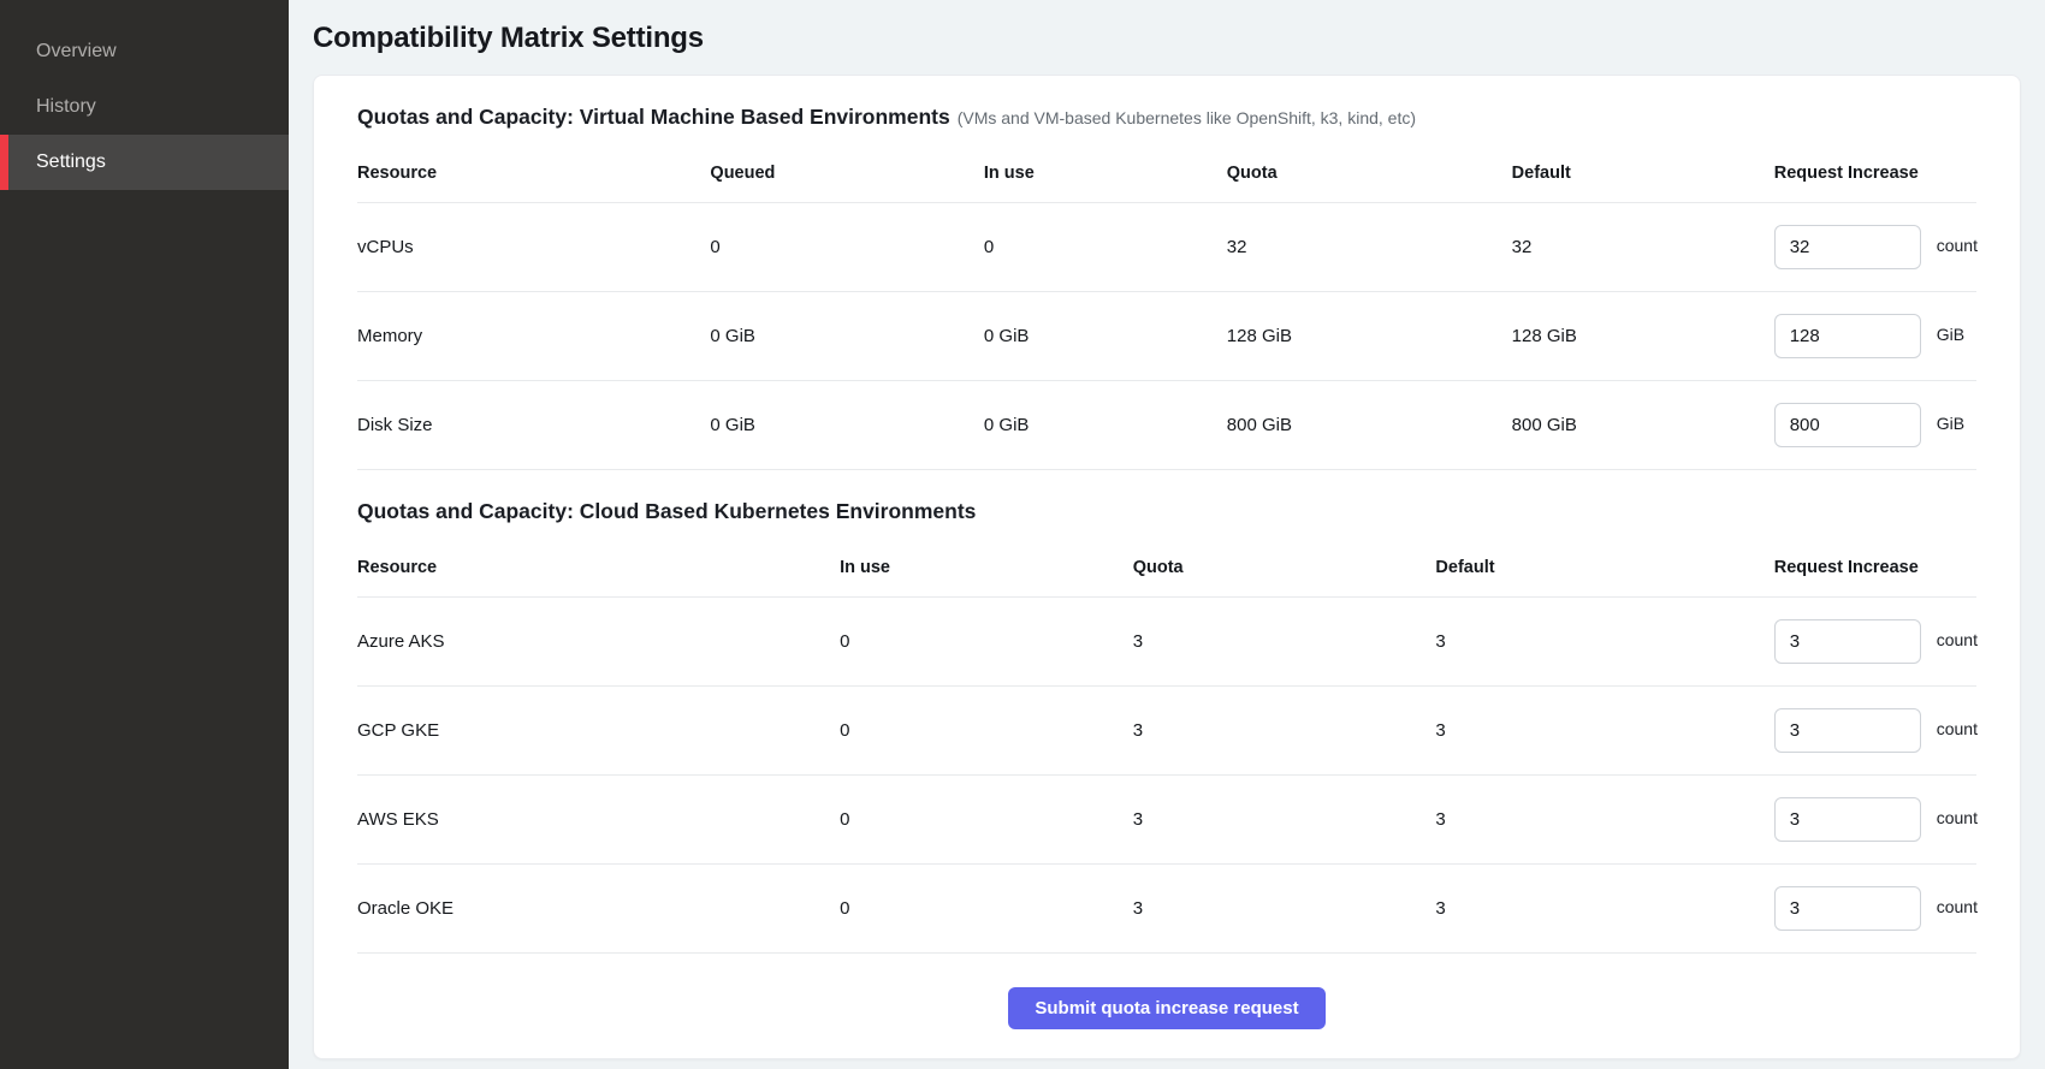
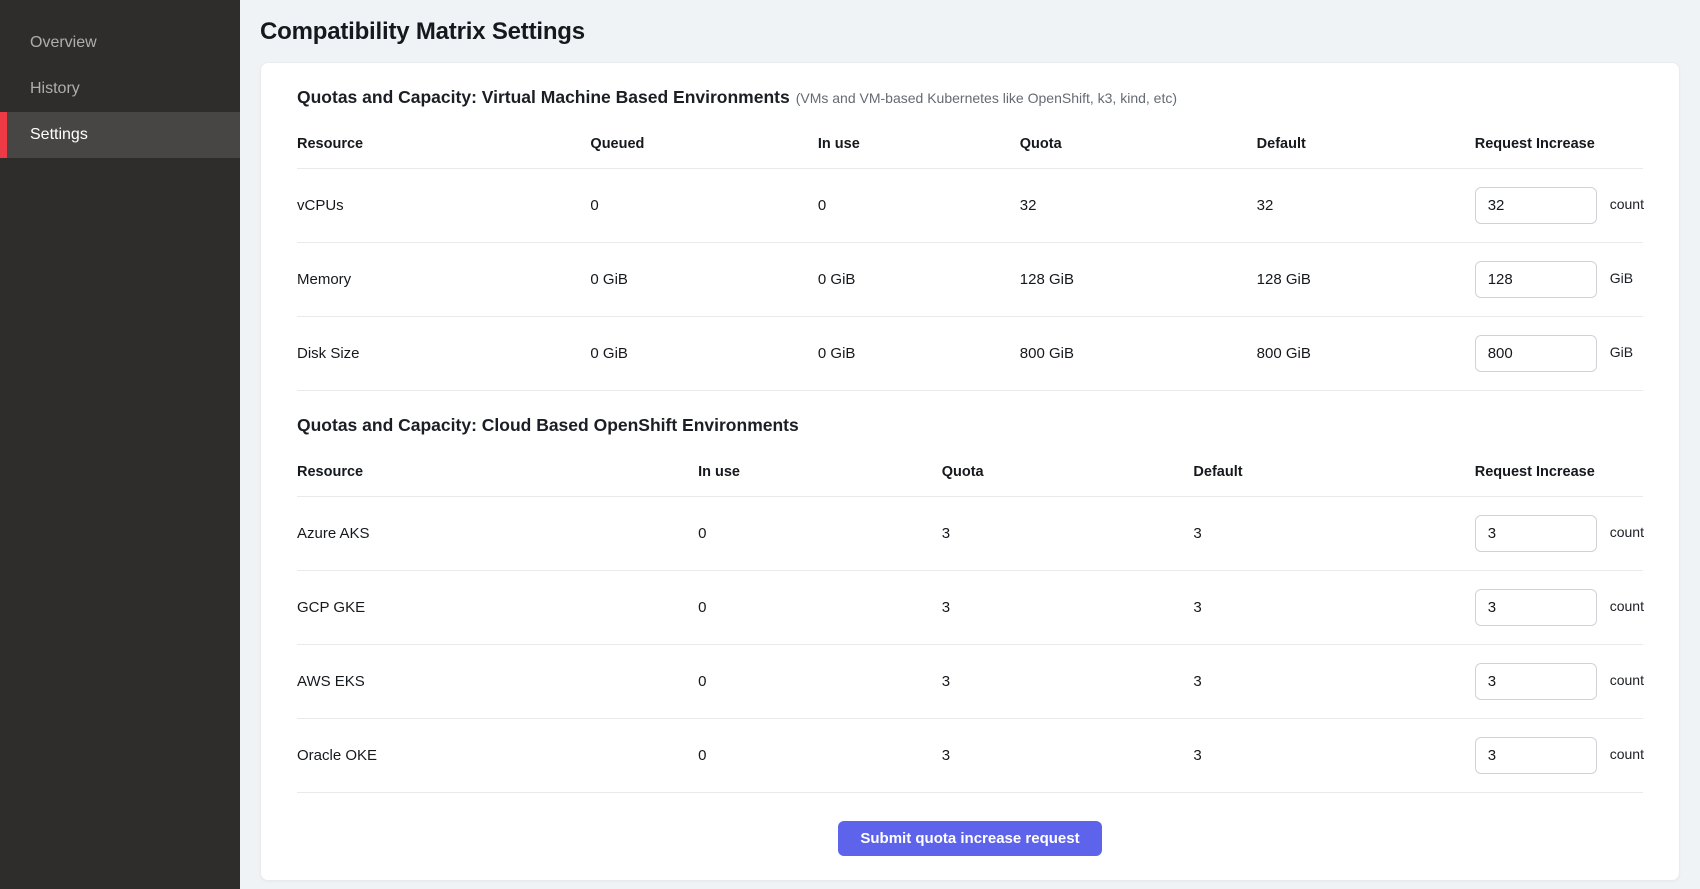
  Overview
  History
  Settings
  Compatibility Matrix Settings
  Quotas and Capacity: Virtual Machine Based Environments (VMs and VM-based Kubernetes like OpenShift, k3, kind, etc)
  Resource
  Queued
  In use
  Quota
  Default
  Request Increase
  vCPUs
  0
  0
  32
  32
  32
  count
  Memory
  0 GiB
  0 GiB
  128 GiB
  128 GiB
  128
  GiB
  Disk Size
  0 GiB
  0 GiB
  800 GiB
  800 GiB
  800
  GiB
- Quotas and Capacity: Cloud Based Kubernetes Environments
+ Quotas and Capacity: Cloud Based OpenShift Environments
  Resource
  In use
  Quota
  Default
  Request Increase
  Azure AKS
  0
  3
  3
  3
  count
  GCP GKE
  0
  3
  3
  3
  count
  AWS EKS
  0
  3
  3
  3
  count
  Oracle OKE
  0
  3
  3
  3
  count
  Submit quota increase request
